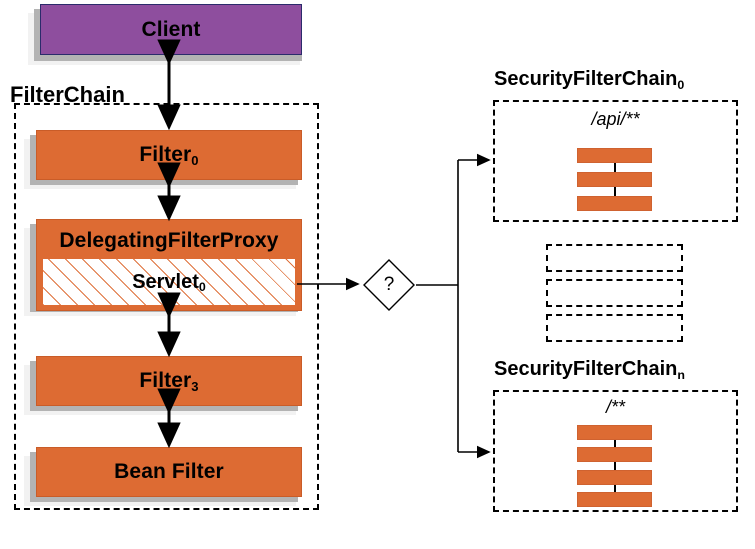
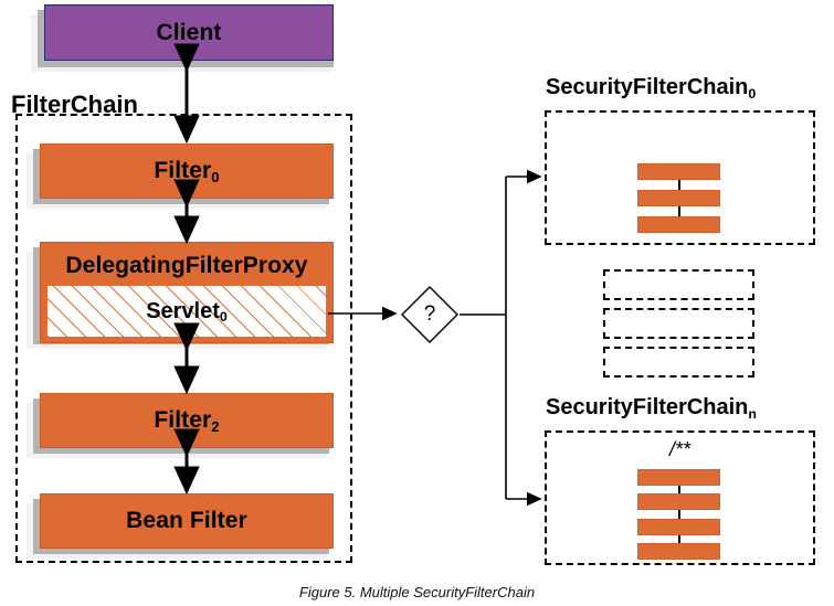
  Client
  FilterChain
  Filter0
  DelegatingFilterProxy
  Servlet0
- Filter3
+ Filter2
  Bean Filter
  ?
  SecurityFilterChain0
- /api/**
  SecurityFilterChainn
  /**
+ Figure 5. Multiple SecurityFilterChain
